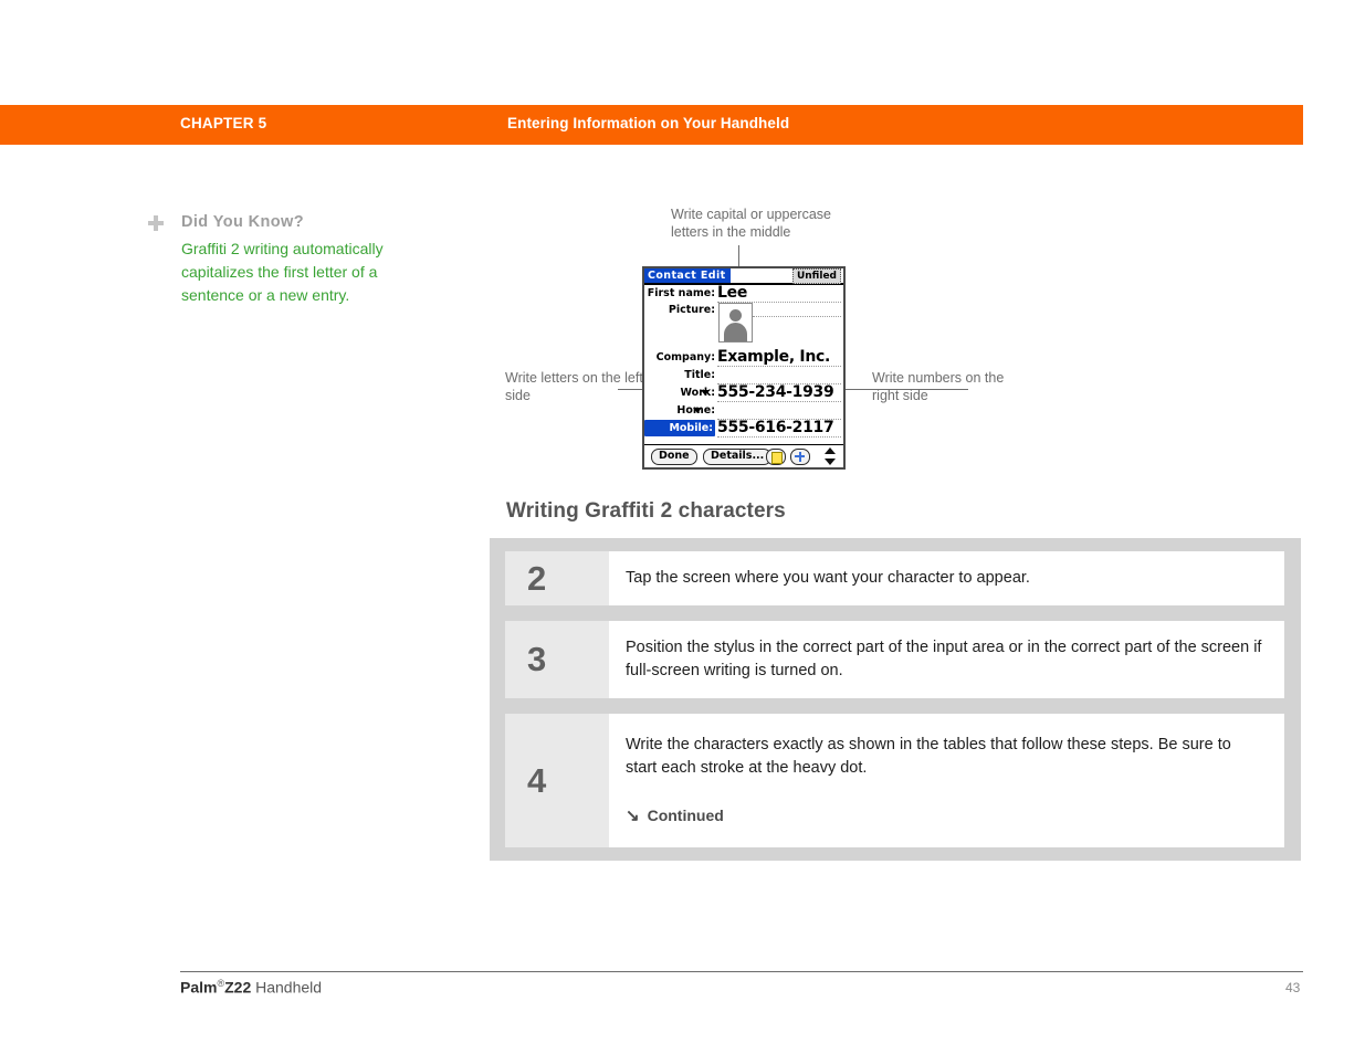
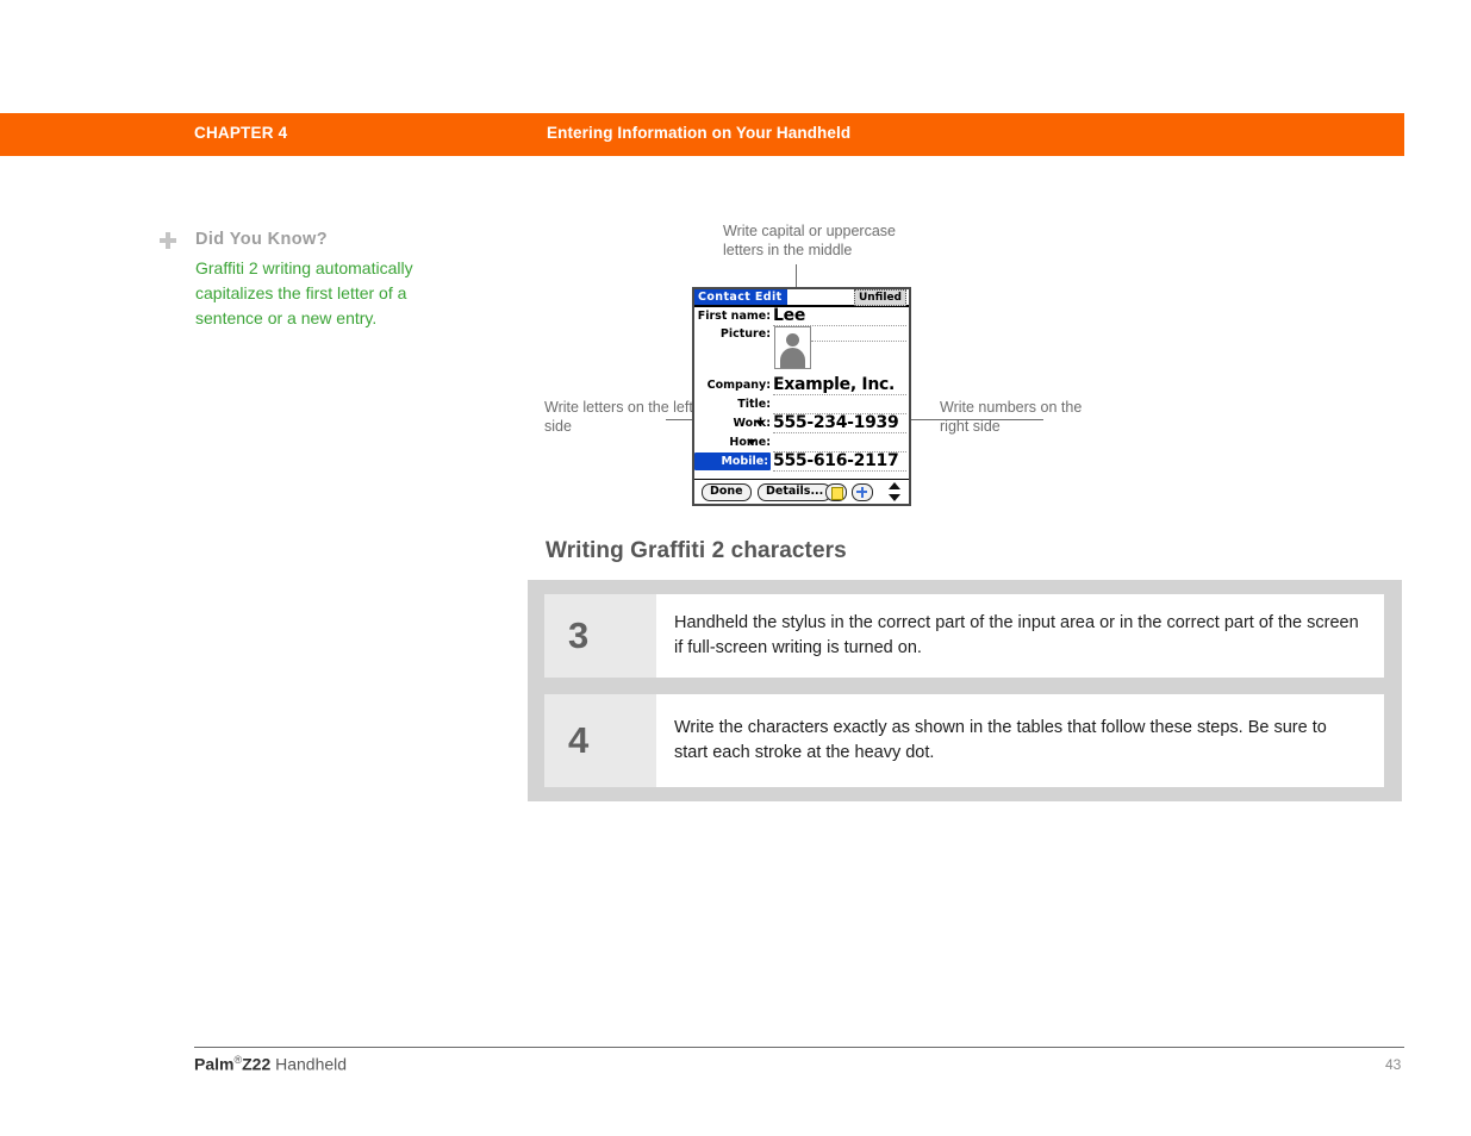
- CHAPTER 5
+ CHAPTER 4
  Entering Information on Your Handheld
  Did You Know?
  Graffiti 2 writing automatically capitalizes the first letter of a sentence or a new entry.
  Write capital or uppercase letters in the middle
  Write letters on the lef side
  Write numbers on the right side
  Contact Edit
  Unfiled
  First name:
  Lee
  Picture:
  Company:
  Example, Inc.
  Title:
  Work:
  555-234-1939
  Home:
  Mobile:
  555-616-2117
  Done
  Details...
  Writing Graffiti 2 characters
- 2
- Tap the screen where you want your character to appear.
  3
- Position the stylus in the correct part of the input area or in the correct part of the screen if full-screen writing is turned on.
+ Handheld the stylus in the correct part of the input area or in the correct part of the screen if full-screen writing is turned on.
  4
  Write the characters exactly as shown in the tables that follow these steps. Be sure to start each stroke at the heavy dot.
- ↘
- Continued
  Palm®Z22 Handheld
  43
